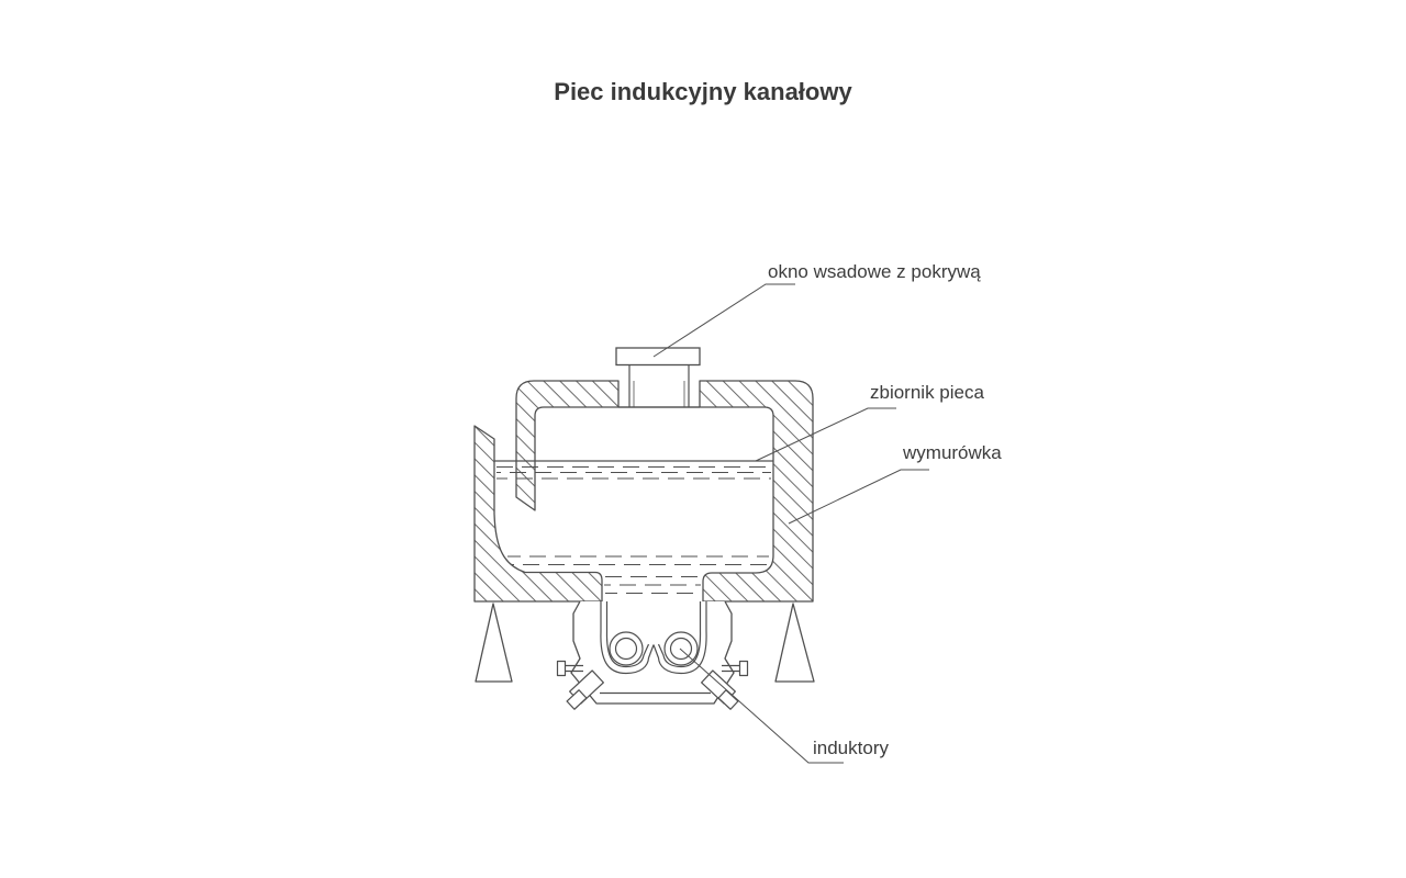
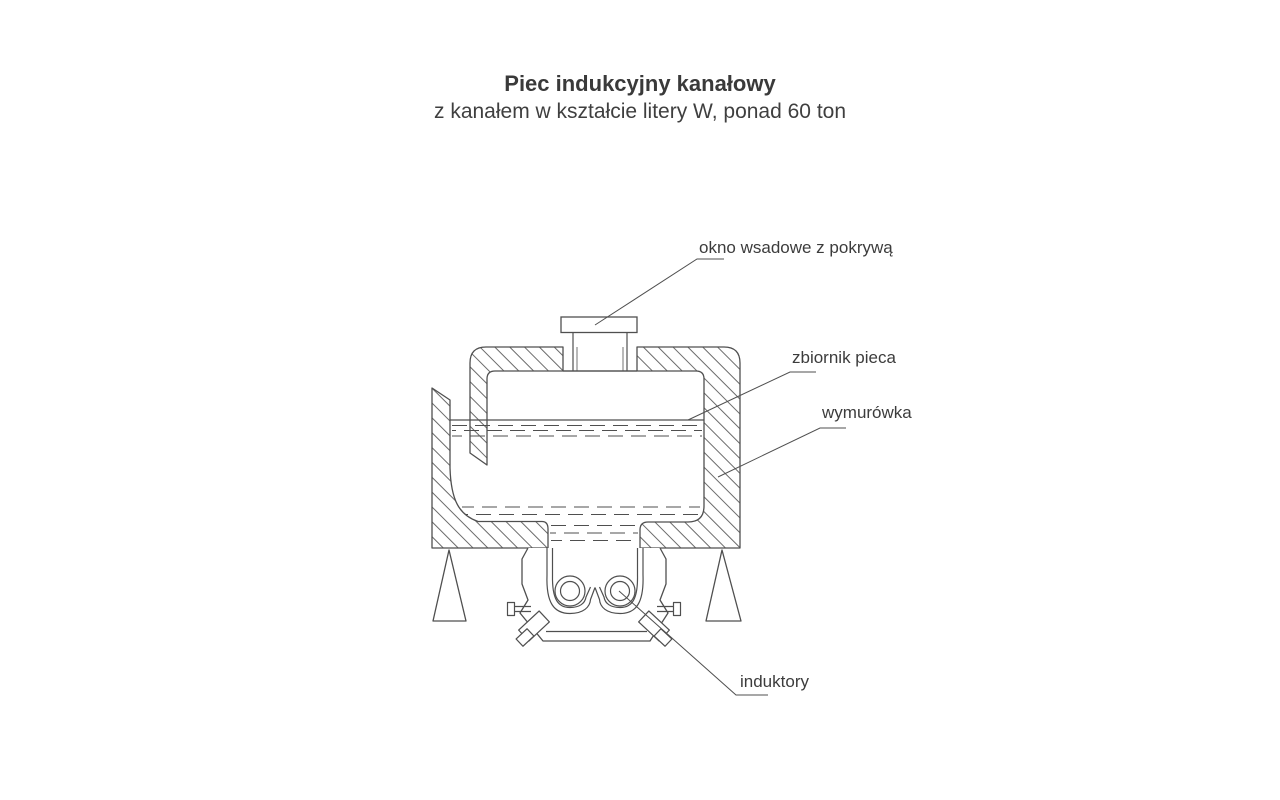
  Piec indukcyjny kanałowy
+ z kanałem w kształcie litery W, ponad 60 ton
  okno wsadowe z pokrywą
  zbiornik pieca
  wymurówka
  induktory
